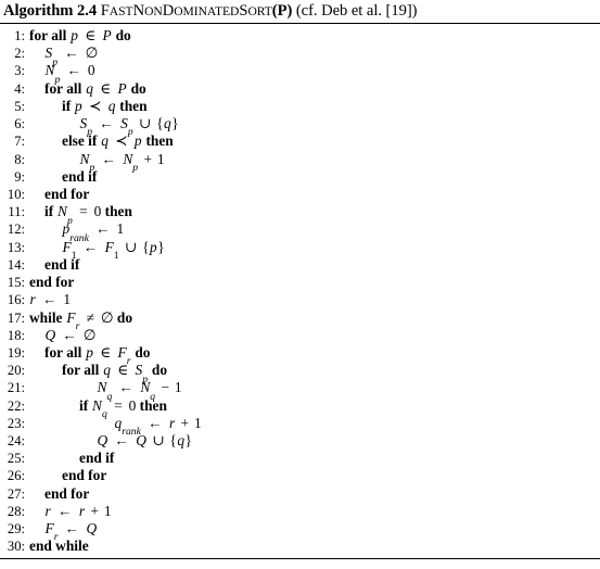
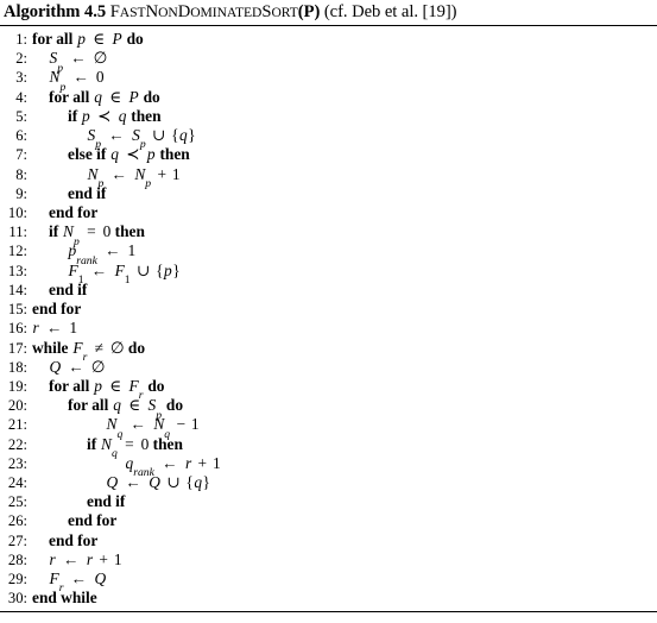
- Algorithm 2.4 FASTNONDOMINATEDSORT(P) (cf. Deb et al. [19])
+ Algorithm 4.5 FASTNONDOMINATEDSORT(P) (cf. Deb et al. [19])
  1:
  for all p ∈ P do
  2:
  Sp ← ∅
  3:
  Np ← 0
  4:
  for all q ∈ P do
  5:
  if p ≺ q then
  6:
  Sp ← Sp ∪ {q}
  7:
  else if q ≺ p then
  8:
  Np ← Np + 1
  9:
  end if
  10:
  end for
  11:
  if Np = 0 then
  12:
  prank ← 1
  13:
  F1 ← F1 ∪ {p}
  14:
  end if
  15:
  end for
  16:
  r ← 1
  17:
  while Fr ≠ ∅ do
  18:
  Q ← ∅
  19:
  for all p ∈ Fr do
  20:
  for all q ∈ Sp do
  21:
  Nq ← Nq − 1
  22:
  if Nq = 0 then
  23:
  qrank ← r + 1
  24:
  Q ← Q ∪ {q}
  25:
  end if
  26:
  end for
  27:
  end for
  28:
  r ← r + 1
  29:
  Fr ← Q
  30:
  end while
